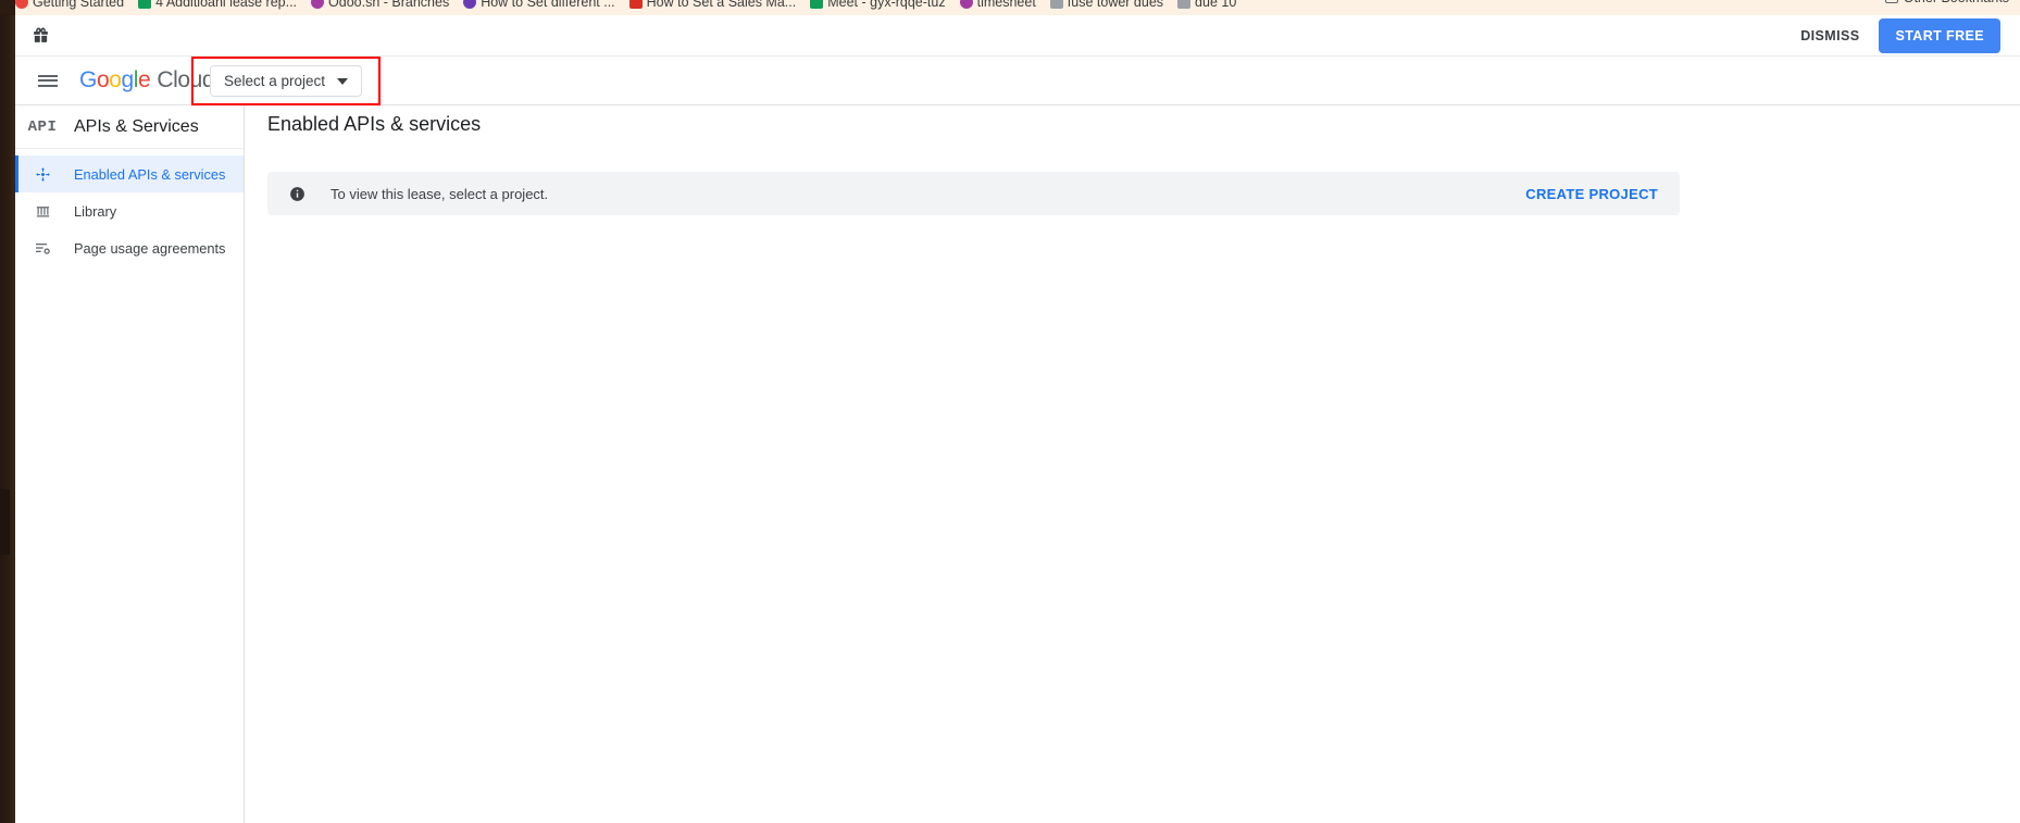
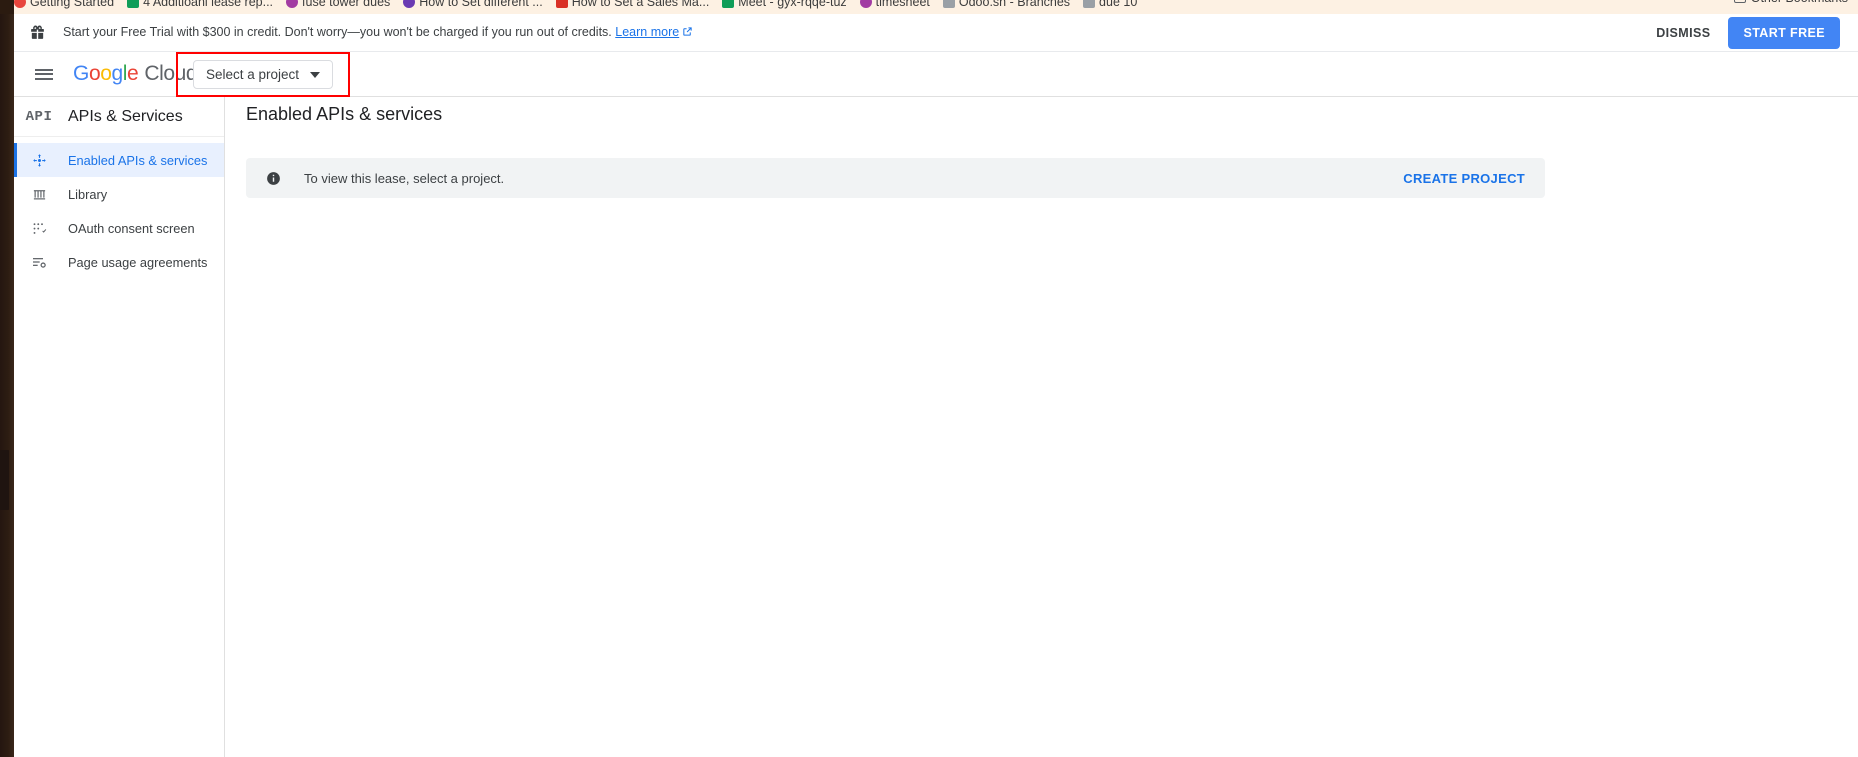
  Getting Started
  4 Additioanl lease rep...
- Odoo.sh - Branches
+ fuse tower dues
  How to Set different ...
  How to Set a Sales Ma...
  Meet - gyx-rqqe-tuz
  timesheet
- fuse tower dues
+ Odoo.sh - Branches
  due 10
+ Start your Free Trial with $300 in credit. Don't worry—you won't be charged if you run out of credits. Learn more
  DISMISS
  START FREE
  G
  o
  o
  g
  l
  e
  Cloud
  Select a project
  API
  APIs & Services
  Enabled APIs & services
  Library
+ OAuth consent screen
  Page usage agreements
  Enabled APIs & services
  To view this lease, select a project.
  CREATE PROJECT
